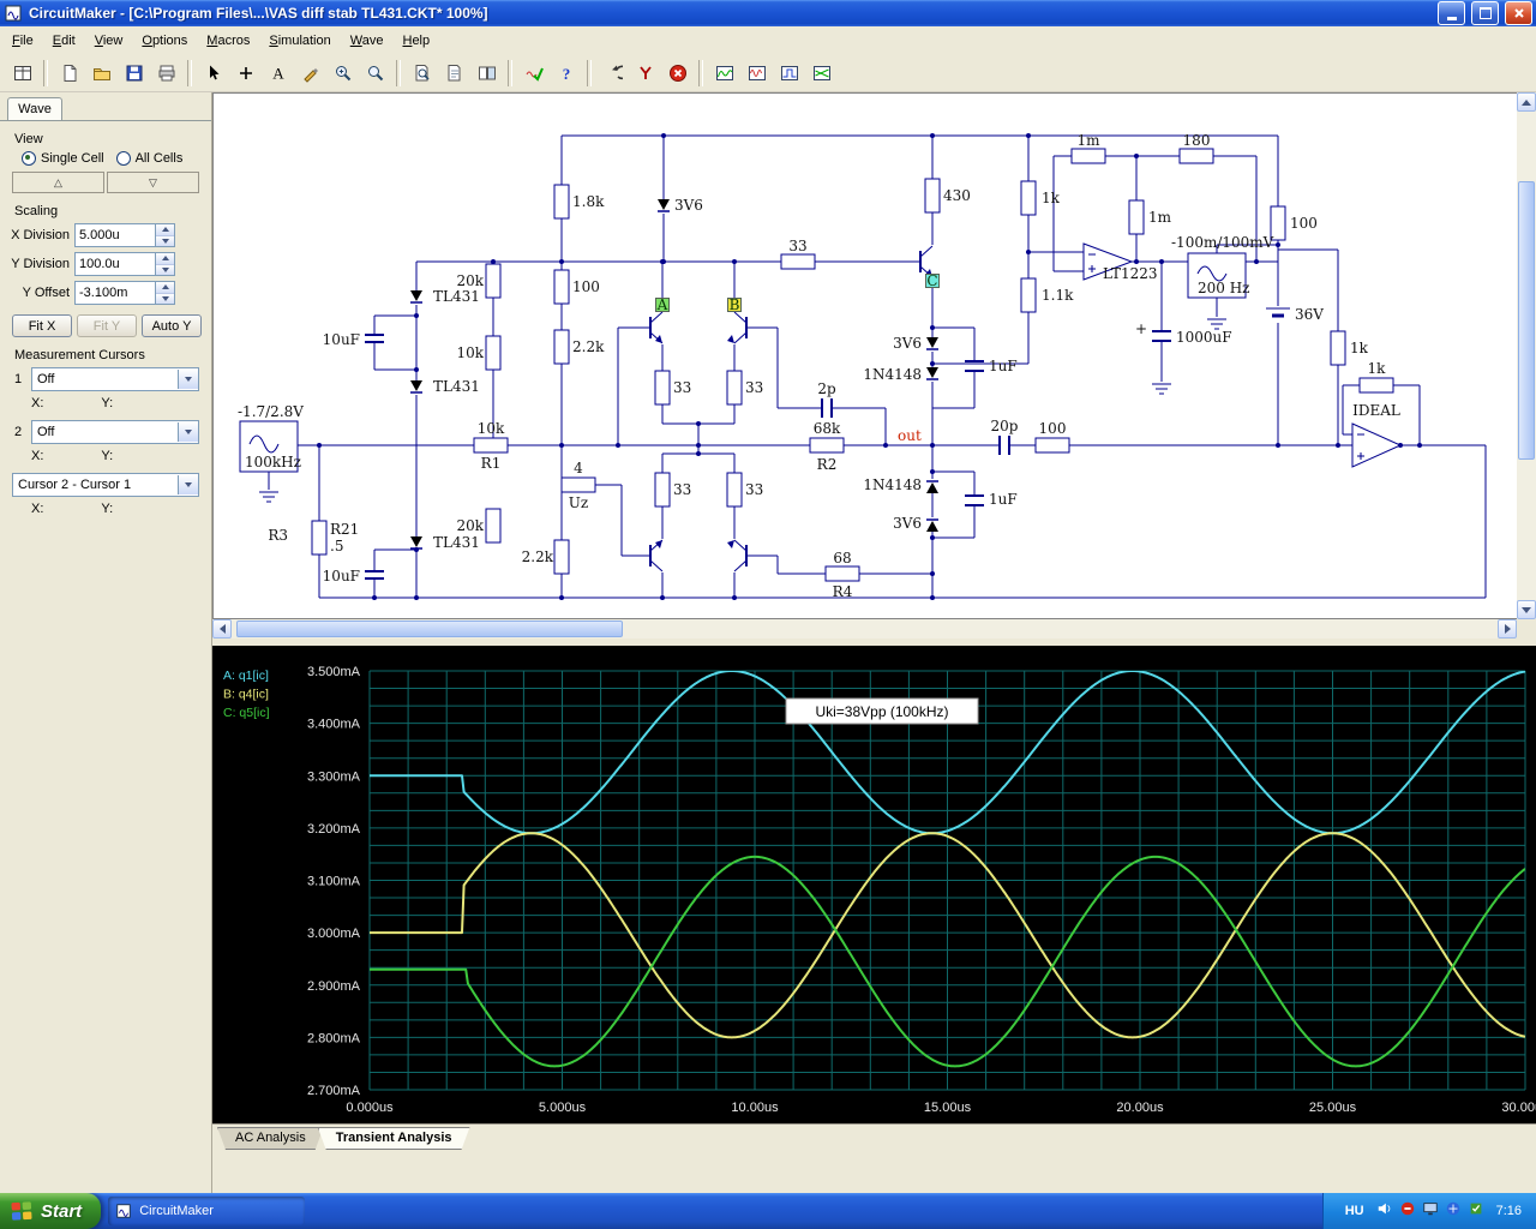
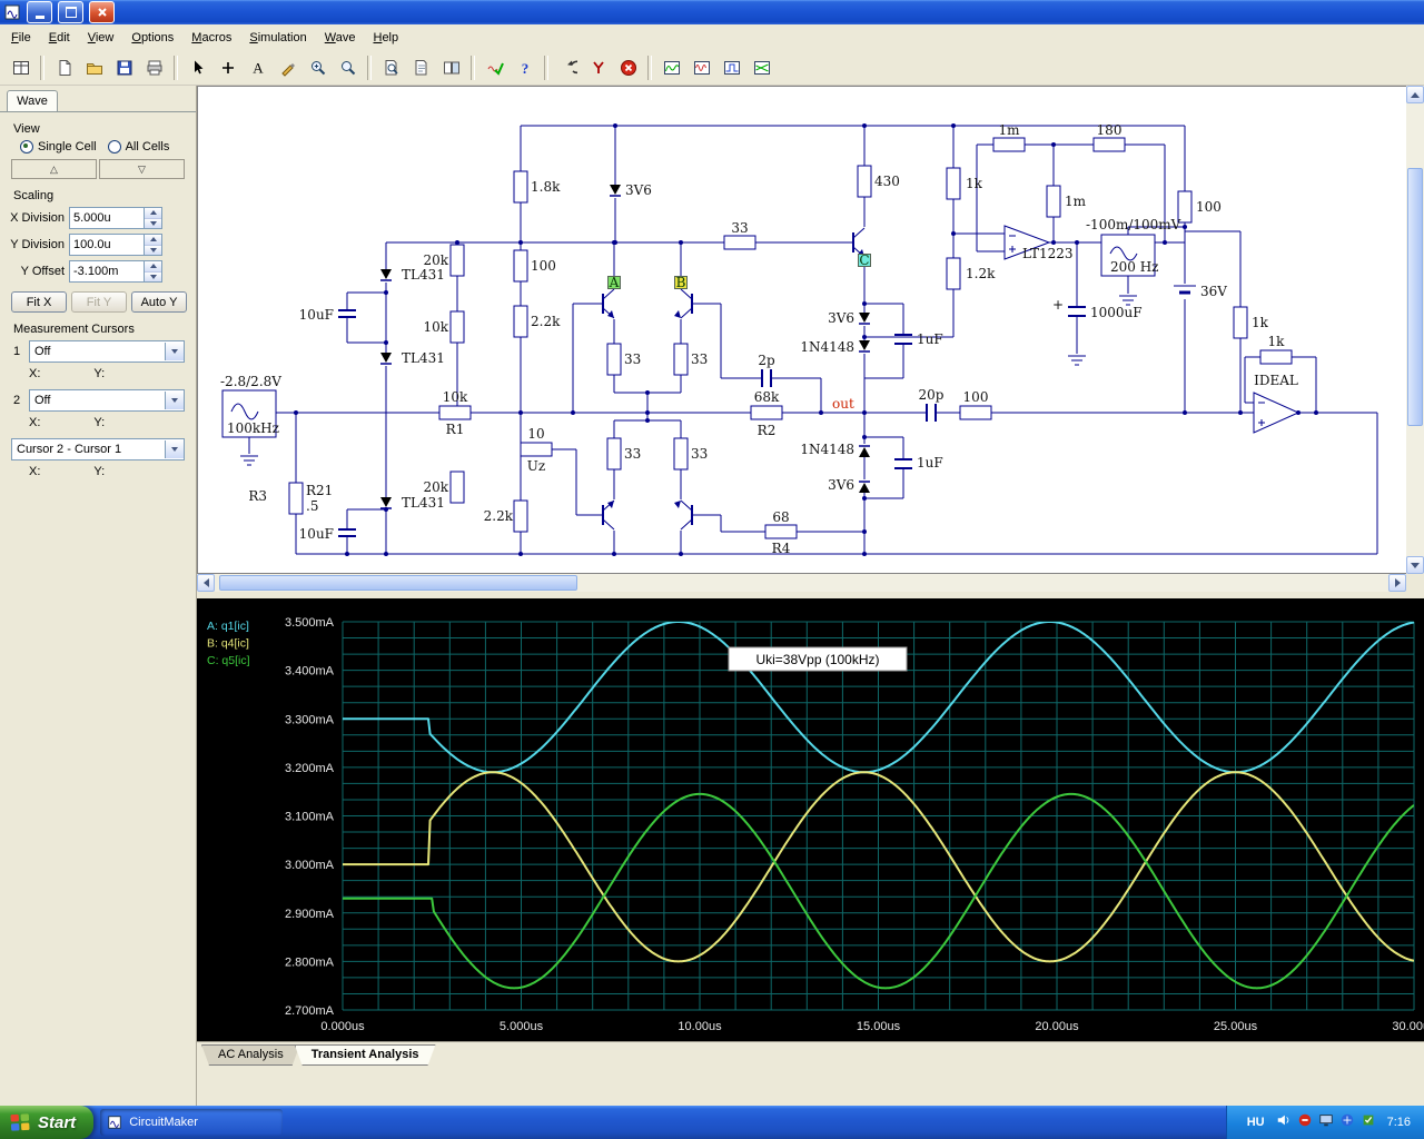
- CircuitMaker - [C:\Program Files\...\VAS diff stab TL431.CKT* 100%]
  File
  Edit
  View
  Options
  Macros
  Simulation
  Wave
  Help
  A
  ?
  Wave
  View
  Single Cell
  All Cells
  △
  ▽
  Scaling
  X Division
  5.000u
  Y Division
  100.0u
  Y Offset
  -3.100m
  Fit X
  Fit Y
  Auto Y
  Measurement Cursors
  1
  Off
  X:
  Y:
  2
  Off
  X:
  Y:
  Cursor 2 - Cursor 1
  X:
  Y:
  A
  B
  C
  1.8k
  3V6
  33
  430
  1k
  1m
  180
  1m
  LT1223
  -100m/100mV
  200 Hz
  100
  36V
  20k
  100
  TL431
  10k
  TL431
  10uF
  2.2k
  3V6
  1N4148
  1uF
- 1.1k
+ 1.2k
  +
  1000uF
  1k
  1k
  IDEAL
- -1.7/2.8V
+ -2.8/2.8V
  100kHz
  10k
  R1
- 4
+ 10
  Uz
  2p
  68k
  R2
  out
  20p
  100
  R3
  R21
  .5
  TL431
  20k
  10uF
  2.2k
  33
  33
  33
  33
  68
  R4
  1N4148
  3V6
  1uF
  3.500mA
  3.400mA
  3.300mA
  3.200mA
  3.100mA
  3.000mA
  2.900mA
  2.800mA
  2.700mA
  0.000us
  5.000us
  10.00us
  15.00us
  20.00us
  25.00us
  30.00
  A: q1[ic]
  B: q4[ic]
  C: q5[ic]
  Uki=38Vpp (100kHz)
  AC Analysis
  Transient Analysis
  Start
  CircuitMaker
  HU
  7:16
